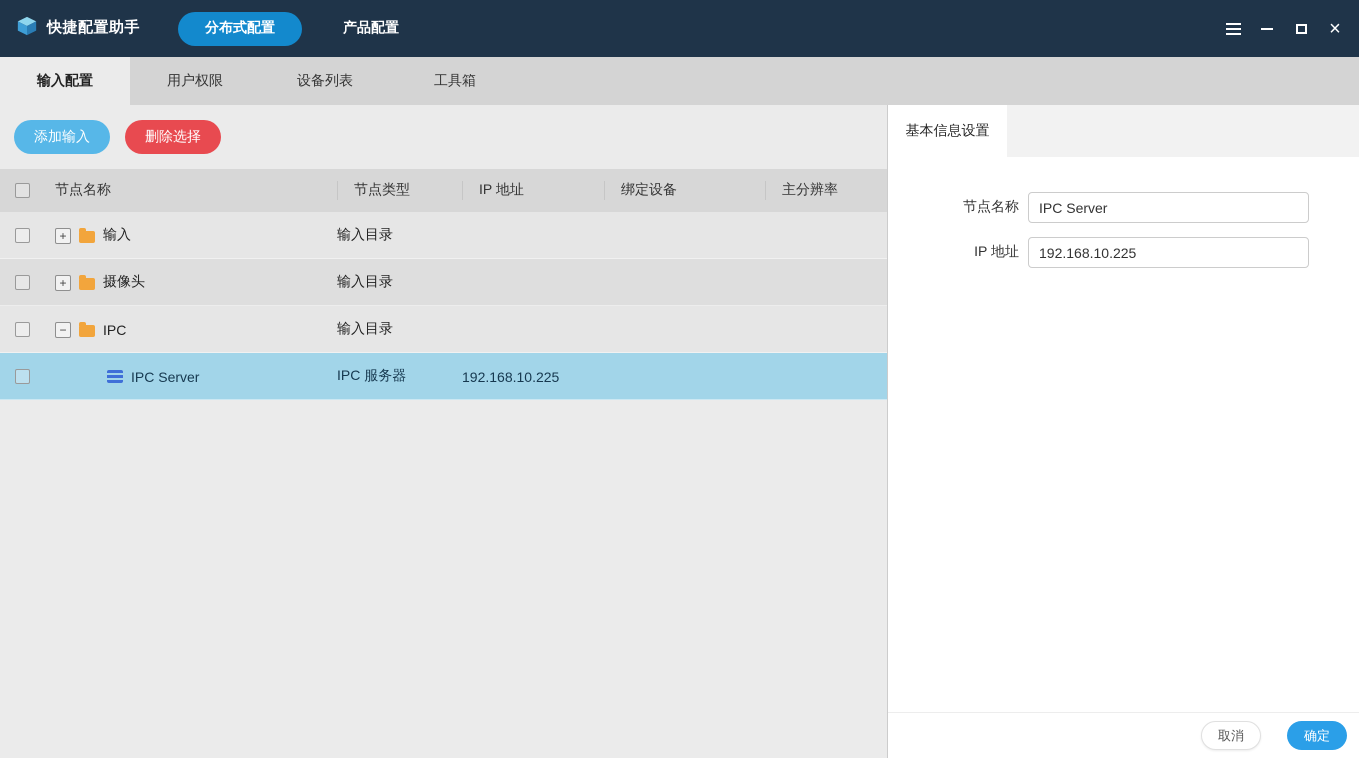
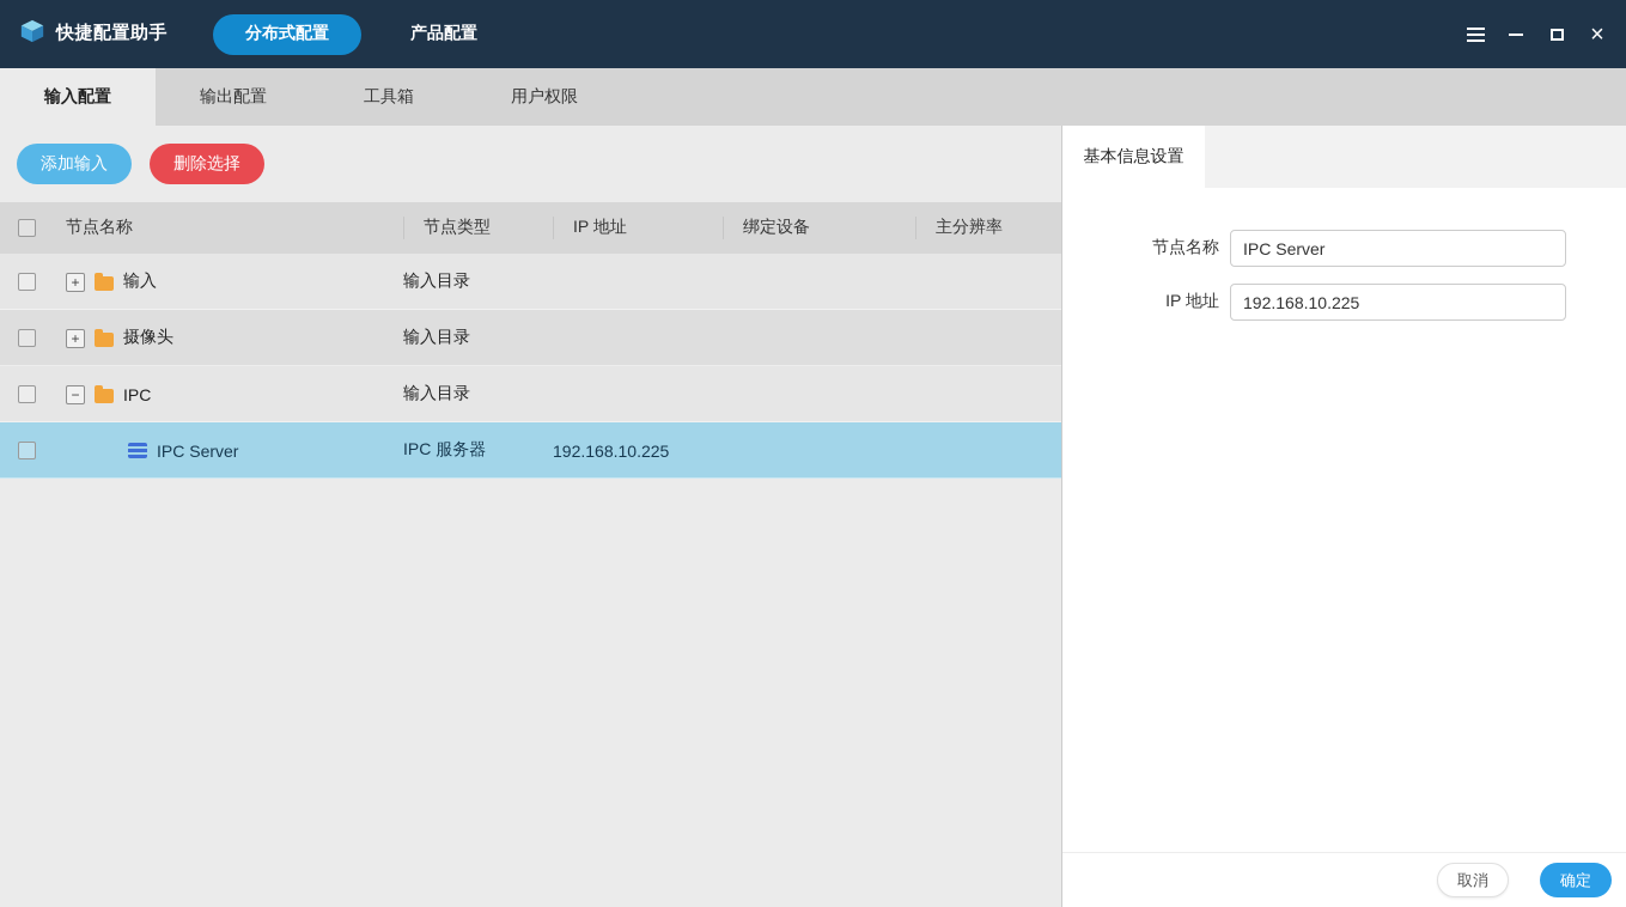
  快捷配置助手
  分布式配置
  产品配置
  ×
  输入配置
+ 输出配置
- 用户权限
+ 工具箱
- 设备列表
- 工具箱
+ 用户权限
  添加输入
  删除选择
  节点名称
  节点类型
  IP 地址
  绑定设备
  主分辨率
  +
  输入
  输入目录
  +
  摄像头
  输入目录
  −
  IPC
  输入目录
  IPC Server
  IPC 服务器
  192.168.10.225
  基本信息设置
  节点名称
  IPC Server
  IP 地址
  192.168.10.225
  取消
  确定
